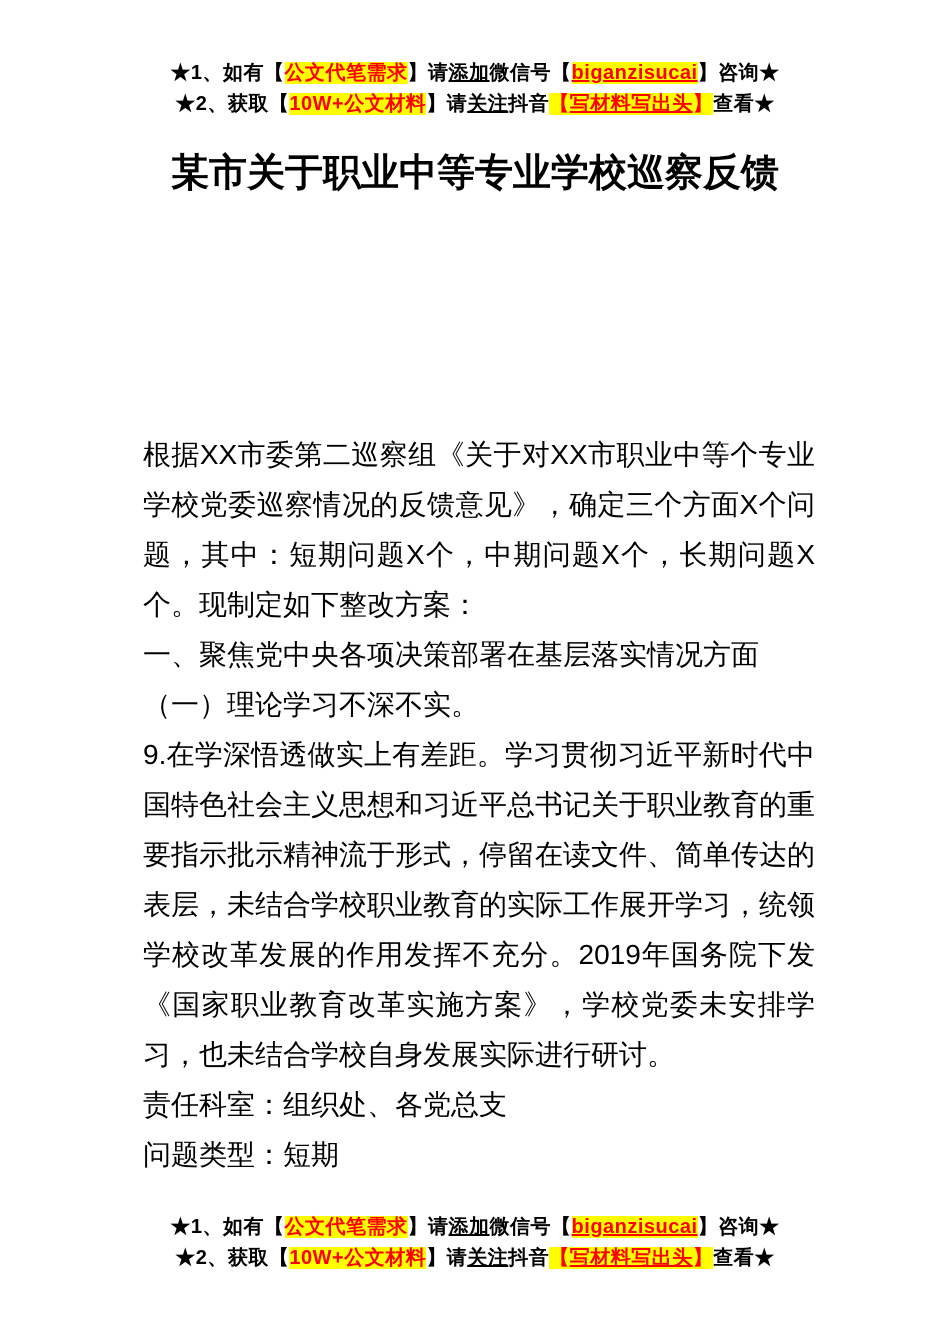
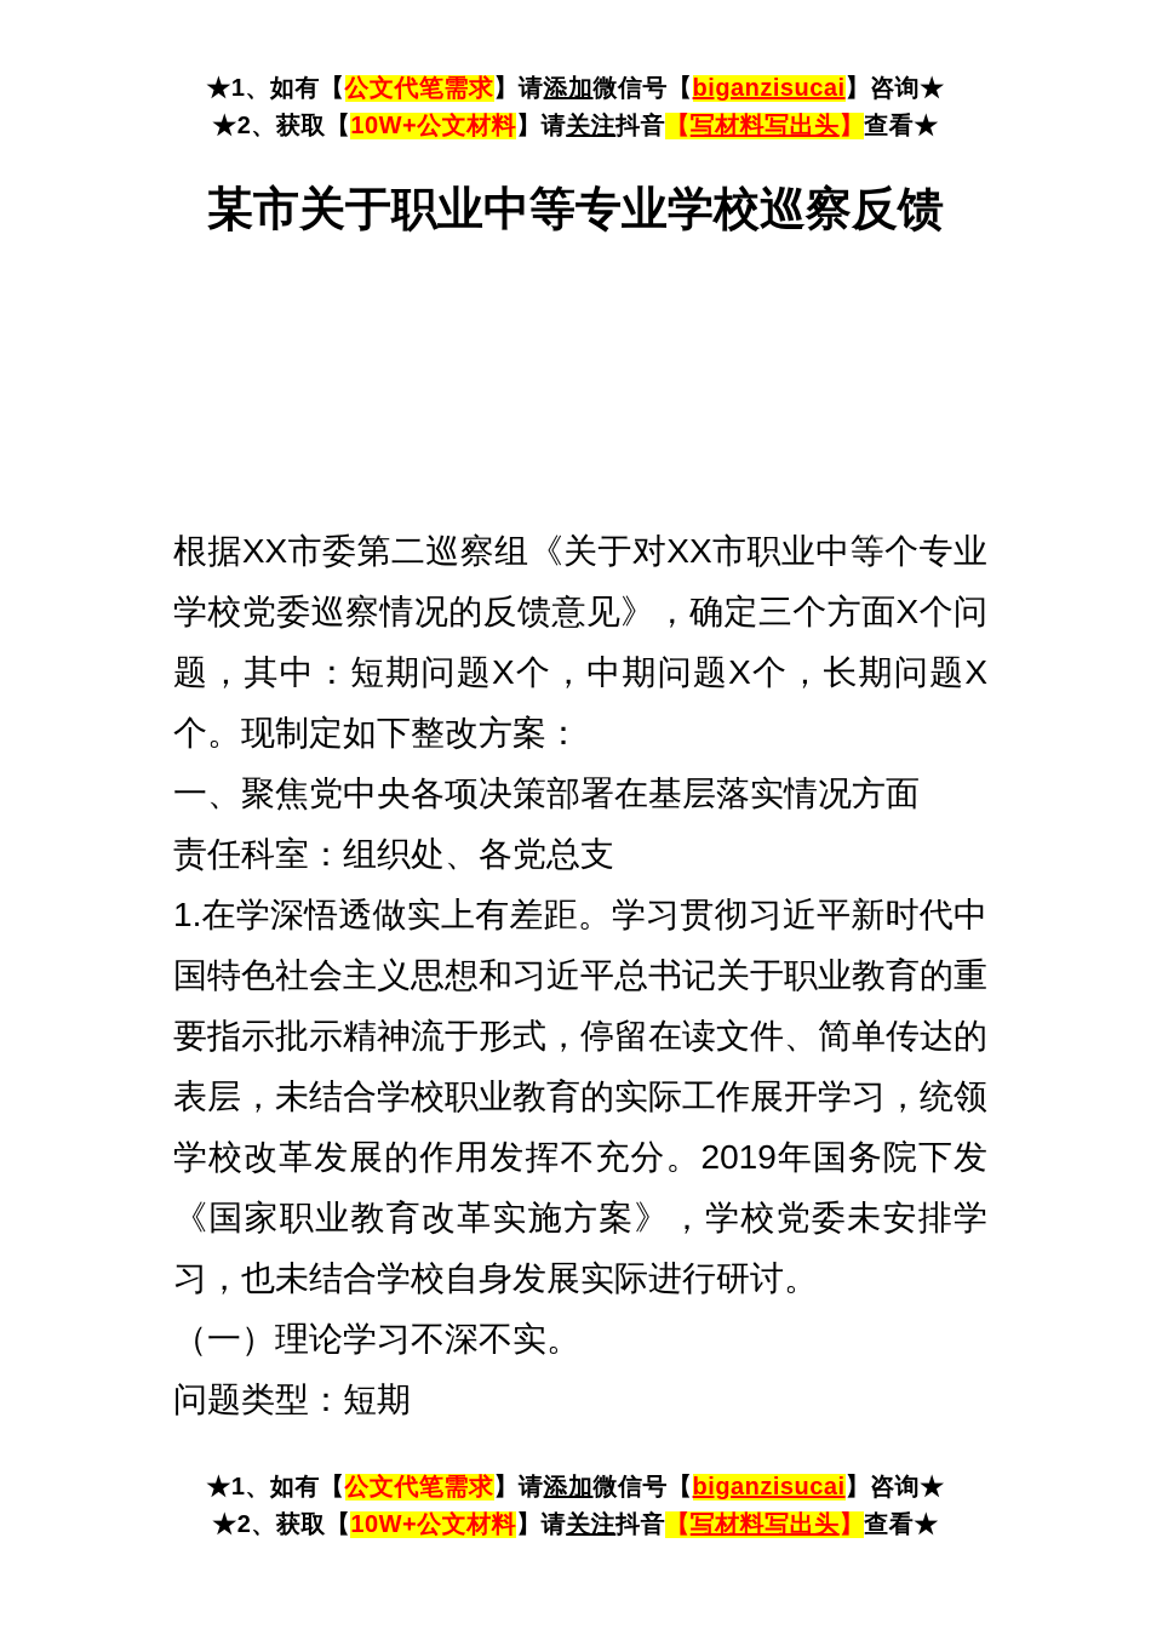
  ★1、如有【公文代笔需求】请添加微信号【biganzisucai】咨询★
  ★2、获取【10W+公文材料】请关注抖音【写材料写出头】查看★
  某市关于职业中等专业学校巡察反馈
  根据XX市委第二巡察组《关于对XX市职业中等个专业学校党委巡察情况的反馈意见》，确定三个方面X个问题，其中：短期问题X个，中期问题X个，长期问题X个。现制定如下整改方案：
  一、聚焦党中央各项决策部署在基层落实情况方面
- （一）理论学习不深不实。
+ 责任科室：组织处、各党总支
- 9.在学深悟透做实上有差距。学习贯彻习近平新时代中国特色社会主义思想和习近平总书记关于职业教育的重要指示批示精神流于形式，停留在读文件、简单传达的表层，未结合学校职业教育的实际工作展开学习，统领学校改革发展的作用发挥不充分。2019年国务院下发《国家职业教育改革实施方案》，学校党委未安排学习，也未结合学校自身发展实际进行研讨。
+ 1.在学深悟透做实上有差距。学习贯彻习近平新时代中国特色社会主义思想和习近平总书记关于职业教育的重要指示批示精神流于形式，停留在读文件、简单传达的表层，未结合学校职业教育的实际工作展开学习，统领学校改革发展的作用发挥不充分。2019年国务院下发《国家职业教育改革实施方案》，学校党委未安排学习，也未结合学校自身发展实际进行研讨。
- 责任科室：组织处、各党总支
+ （一）理论学习不深不实。
  问题类型：短期
  ★1、如有【公文代笔需求】请添加微信号【biganzisucai】咨询★
  ★2、获取【10W+公文材料】请关注抖音【写材料写出头】查看★
